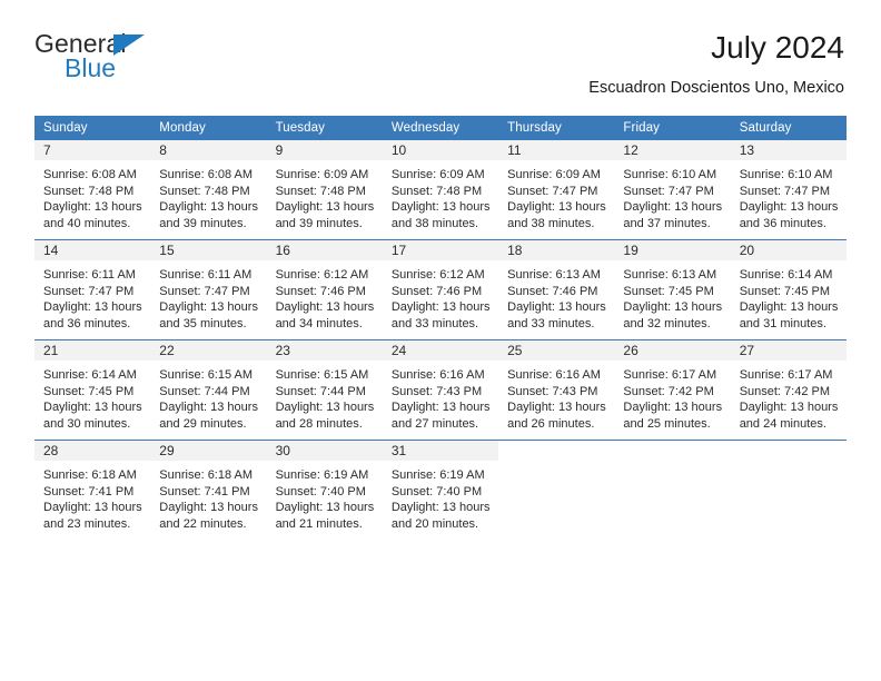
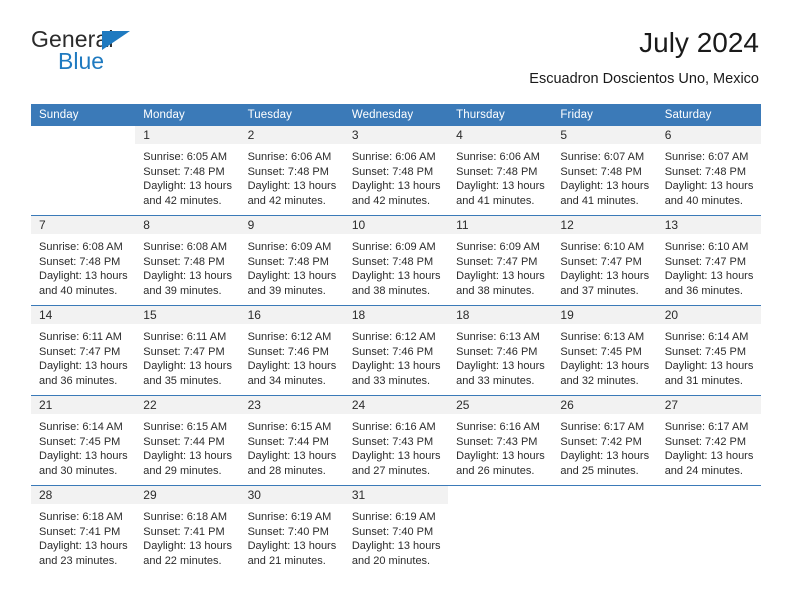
  General
  Blue
  July 2024
  Escuadron Doscientos Uno, Mexico
  Sunday	Monday	Tuesday	Wednesday	Thursday	Friday	Saturday
+ 	1Sunrise: 6:05 AMSunset: 7:48 PMDaylight: 13 hoursand 42 minutes.	2Sunrise: 6:06 AMSunset: 7:48 PMDaylight: 13 hoursand 42 minutes.	3Sunrise: 6:06 AMSunset: 7:48 PMDaylight: 13 hoursand 42 minutes.	4Sunrise: 6:06 AMSunset: 7:48 PMDaylight: 13 hoursand 41 minutes.	5Sunrise: 6:07 AMSunset: 7:48 PMDaylight: 13 hoursand 41 minutes.	6Sunrise: 6:07 AMSunset: 7:48 PMDaylight: 13 hoursand 40 minutes.
  7Sunrise: 6:08 AMSunset: 7:48 PMDaylight: 13 hoursand 40 minutes.	8Sunrise: 6:08 AMSunset: 7:48 PMDaylight: 13 hoursand 39 minutes.	9Sunrise: 6:09 AMSunset: 7:48 PMDaylight: 13 hoursand 39 minutes.	10Sunrise: 6:09 AMSunset: 7:48 PMDaylight: 13 hoursand 38 minutes.	11Sunrise: 6:09 AMSunset: 7:47 PMDaylight: 13 hoursand 38 minutes.	12Sunrise: 6:10 AMSunset: 7:47 PMDaylight: 13 hoursand 37 minutes.	13Sunrise: 6:10 AMSunset: 7:47 PMDaylight: 13 hoursand 36 minutes.
- 14Sunrise: 6:11 AMSunset: 7:47 PMDaylight: 13 hoursand 36 minutes.	15Sunrise: 6:11 AMSunset: 7:47 PMDaylight: 13 hoursand 35 minutes.	16Sunrise: 6:12 AMSunset: 7:46 PMDaylight: 13 hoursand 34 minutes.	17Sunrise: 6:12 AMSunset: 7:46 PMDaylight: 13 hoursand 33 minutes.	18Sunrise: 6:13 AMSunset: 7:46 PMDaylight: 13 hoursand 33 minutes.	19Sunrise: 6:13 AMSunset: 7:45 PMDaylight: 13 hoursand 32 minutes.	20Sunrise: 6:14 AMSunset: 7:45 PMDaylight: 13 hoursand 31 minutes.
+ 14Sunrise: 6:11 AMSunset: 7:47 PMDaylight: 13 hoursand 36 minutes.	15Sunrise: 6:11 AMSunset: 7:47 PMDaylight: 13 hoursand 35 minutes.	16Sunrise: 6:12 AMSunset: 7:46 PMDaylight: 13 hoursand 34 minutes.	18Sunrise: 6:12 AMSunset: 7:46 PMDaylight: 13 hoursand 33 minutes.	18Sunrise: 6:13 AMSunset: 7:46 PMDaylight: 13 hoursand 33 minutes.	19Sunrise: 6:13 AMSunset: 7:45 PMDaylight: 13 hoursand 32 minutes.	20Sunrise: 6:14 AMSunset: 7:45 PMDaylight: 13 hoursand 31 minutes.
  21Sunrise: 6:14 AMSunset: 7:45 PMDaylight: 13 hoursand 30 minutes.	22Sunrise: 6:15 AMSunset: 7:44 PMDaylight: 13 hoursand 29 minutes.	23Sunrise: 6:15 AMSunset: 7:44 PMDaylight: 13 hoursand 28 minutes.	24Sunrise: 6:16 AMSunset: 7:43 PMDaylight: 13 hoursand 27 minutes.	25Sunrise: 6:16 AMSunset: 7:43 PMDaylight: 13 hoursand 26 minutes.	26Sunrise: 6:17 AMSunset: 7:42 PMDaylight: 13 hoursand 25 minutes.	27Sunrise: 6:17 AMSunset: 7:42 PMDaylight: 13 hoursand 24 minutes.
  28Sunrise: 6:18 AMSunset: 7:41 PMDaylight: 13 hoursand 23 minutes.	29Sunrise: 6:18 AMSunset: 7:41 PMDaylight: 13 hoursand 22 minutes.	30Sunrise: 6:19 AMSunset: 7:40 PMDaylight: 13 hoursand 21 minutes.	31Sunrise: 6:19 AMSunset: 7:40 PMDaylight: 13 hoursand 20 minutes.
